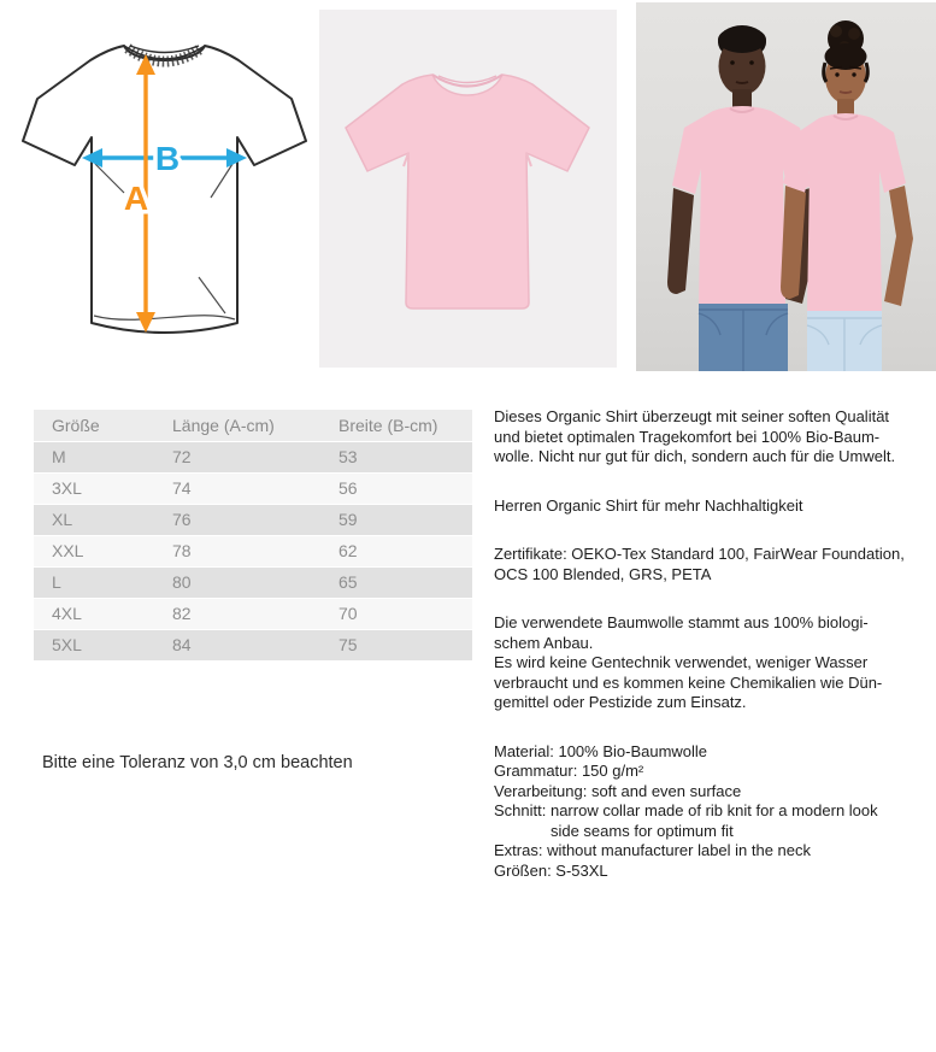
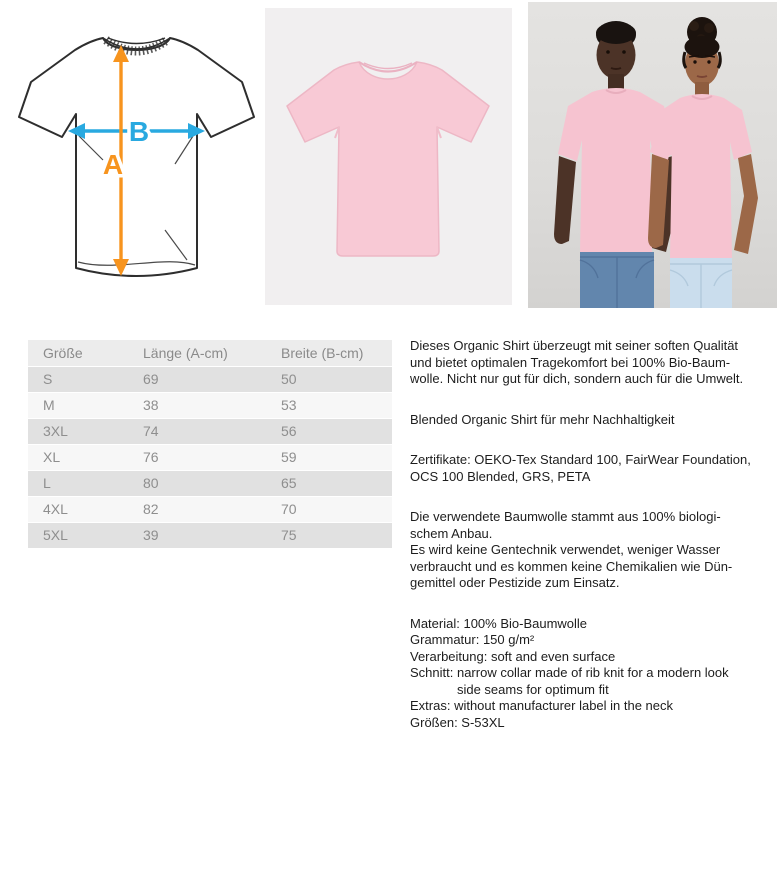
  B
  A
  Größe	Länge (A-cm)	Breite (B-cm)
+ S	69	50
- M	72	53
+ M	38	53
  3XL	74	56
  XL	76	59
- XXL	78	62
  L	80	65
  4XL	82	70
- 5XL	84	75
+ 5XL	39	75
- Bitte eine Toleranz von 3,0 cm beachten
  Dieses Organic Shirt überzeugt mit seiner soften Qualität
  und bietet optimalen Tragekomfort bei 100% Bio-Baum-
  wolle. Nicht nur gut für dich, sondern auch für die Umwelt.
- Herren Organic Shirt für mehr Nachhaltigkeit
+ Blended Organic Shirt für mehr Nachhaltigkeit
  Zertifikate: OEKO-Tex Standard 100, FairWear Foundation,
  OCS 100 Blended, GRS, PETA
  Die verwendete Baumwolle stammt aus 100% biologi-
  schem Anbau.
  Es wird keine Gentechnik verwendet, weniger Wasser
  verbraucht und es kommen keine Chemikalien wie Dün-
  gemittel oder Pestizide zum Einsatz.
  Material: 100% Bio-Baumwolle
  Grammatur: 150 g/m²
  Verarbeitung: soft and even surface
  Schnitt: narrow collar made of rib knit for a modern look
  side seams for optimum fit
  Extras: without manufacturer label in the neck
  Größen: S-53XL
